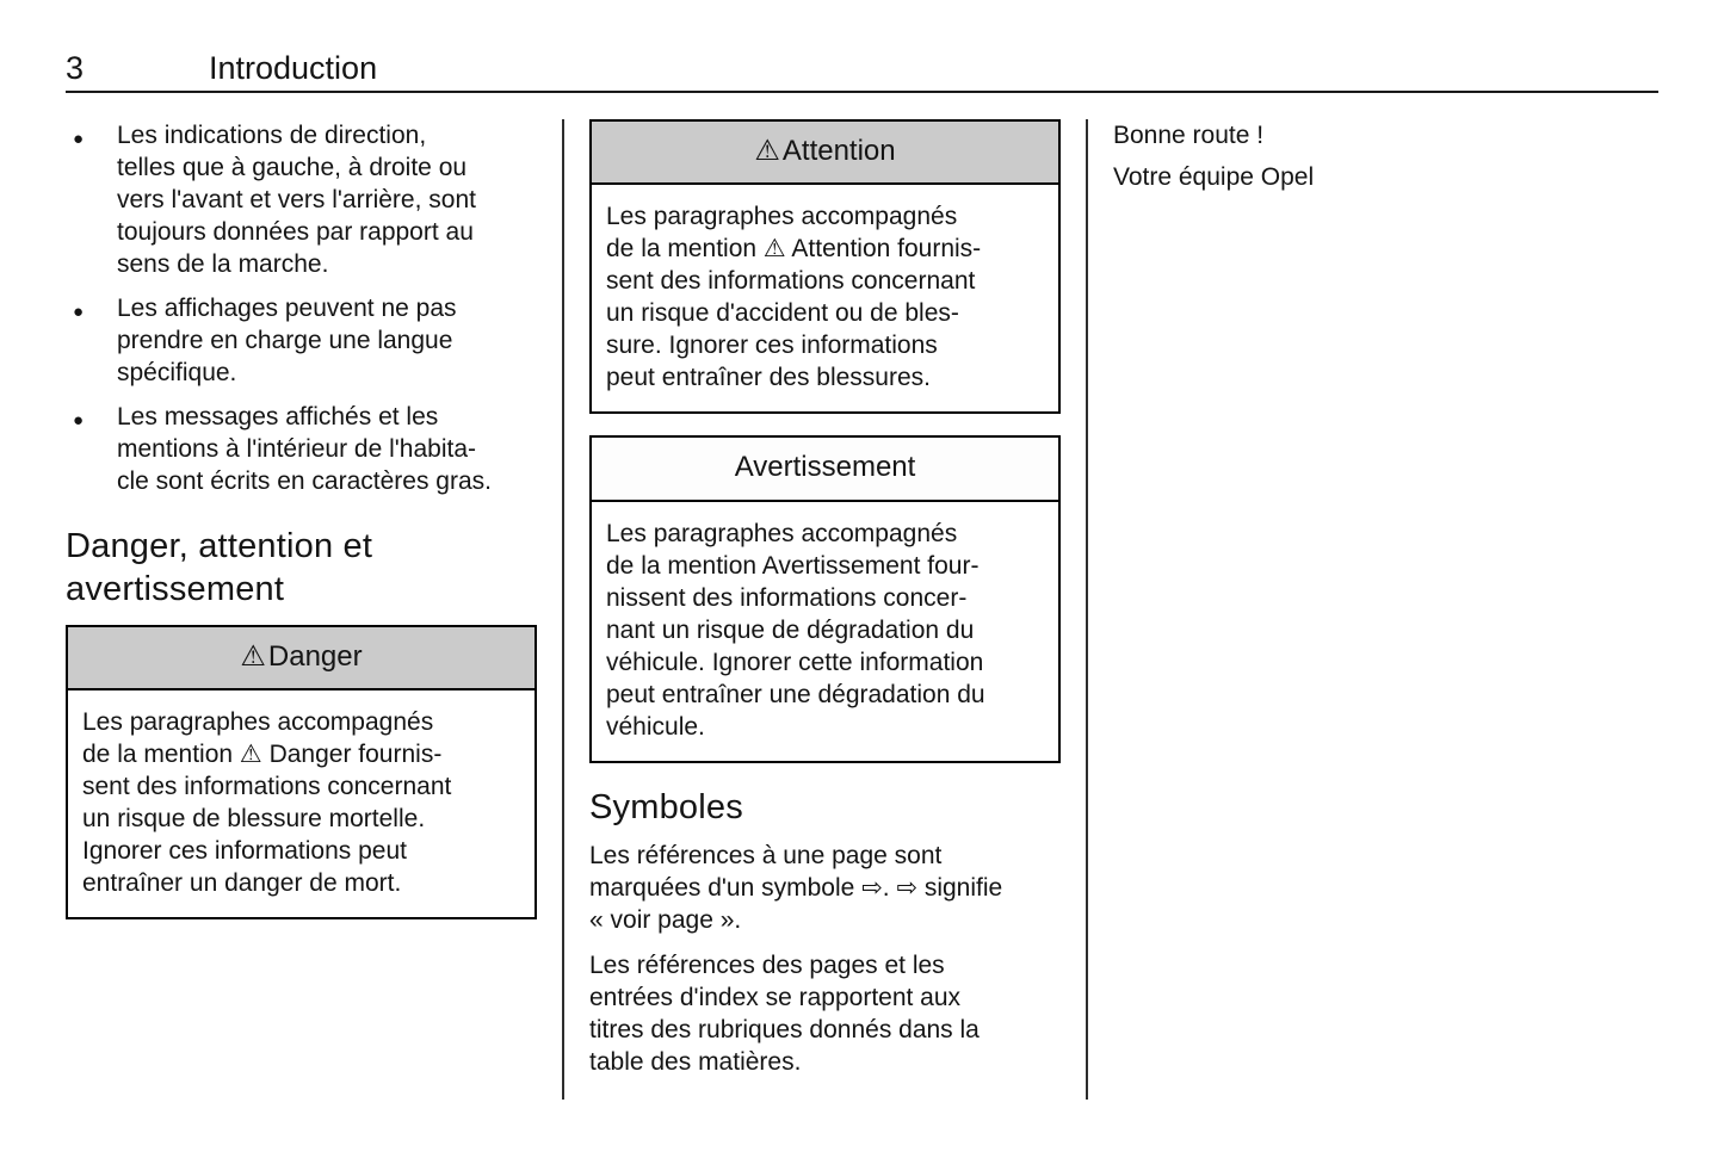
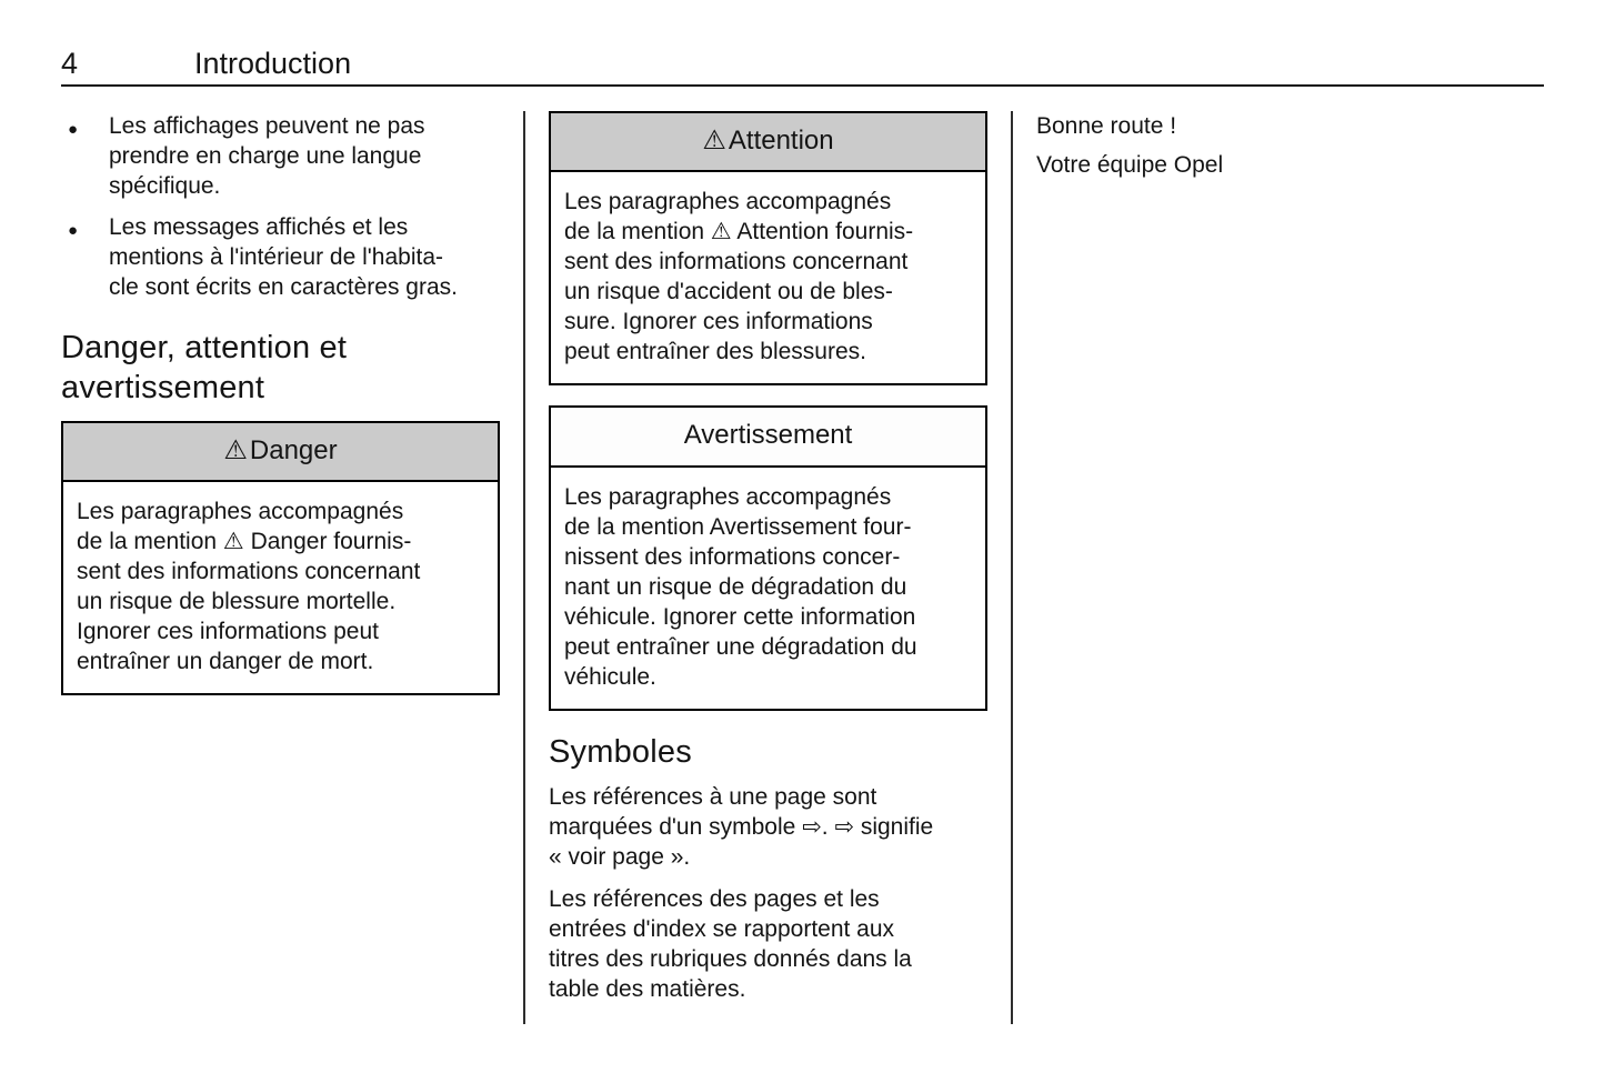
- 3
+ 4
  Introduction
- Les indications de direction,
- telles que à gauche, à droite ou
- vers l'avant et vers l'arrière, sont
- toujours données par rapport au
- sens de la marche.
  Les affichages peuvent ne pas
  prendre en charge une langue
  spécifique.
  Les messages affichés et les
  mentions à l'intérieur de l'habita-
  cle sont écrits en caractères gras.
  Danger, attention et
  avertissement
  ⚠︎Danger
  Les paragraphes accompagnés
  de la mention ⚠︎ Danger fournis-
  sent des informations concernant
  un risque de blessure mortelle.
  Ignorer ces informations peut
  entraîner un danger de mort.
  ⚠︎Attention
  Les paragraphes accompagnés
  de la mention ⚠︎ Attention fournis-
  sent des informations concernant
  un risque d'accident ou de bles-
  sure. Ignorer ces informations
  peut entraîner des blessures.
  Avertissement
  Les paragraphes accompagnés
  de la mention Avertissement four-
  nissent des informations concer-
  nant un risque de dégradation du
  véhicule. Ignorer cette information
  peut entraîner une dégradation du
  véhicule.
  Symboles
  Les références à une page sont
  marquées d'un symbole ⇨. ⇨ signifie
  « voir page ».
  Les références des pages et les
  entrées d'index se rapportent aux
  titres des rubriques donnés dans la
  table des matières.
  Bonne route !
  Votre équipe Opel
